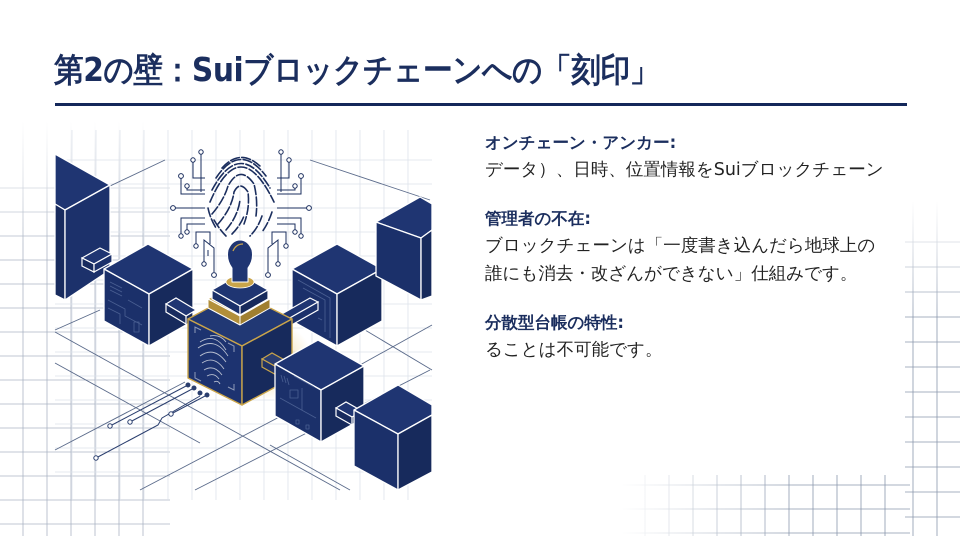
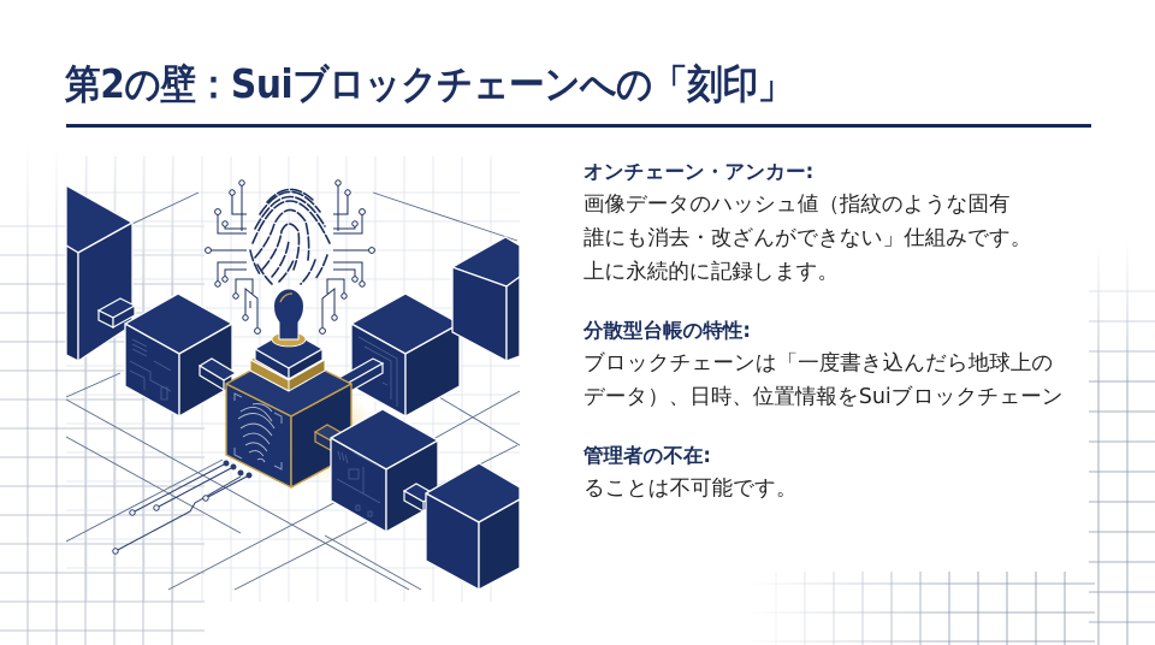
  第2の壁：Suiブロックチェーンへの「刻印」
  オンチェーン・アンカー:
+ 画像データのハッシュ値（指紋のような固有
- データ）、日時、位置情報をSuiブロックチェーン
+ 誰にも消去・改ざんができない」仕組みです。
+ 上に永続的に記録します。
- 管理者の不在:
+ 分散型台帳の特性:
  ブロックチェーンは「一度書き込んだら地球上の
- 誰にも消去・改ざんができない」仕組みです。
+ データ）、日時、位置情報をSuiブロックチェーン
- 分散型台帳の特性:
+ 管理者の不在:
  ることは不可能です。
